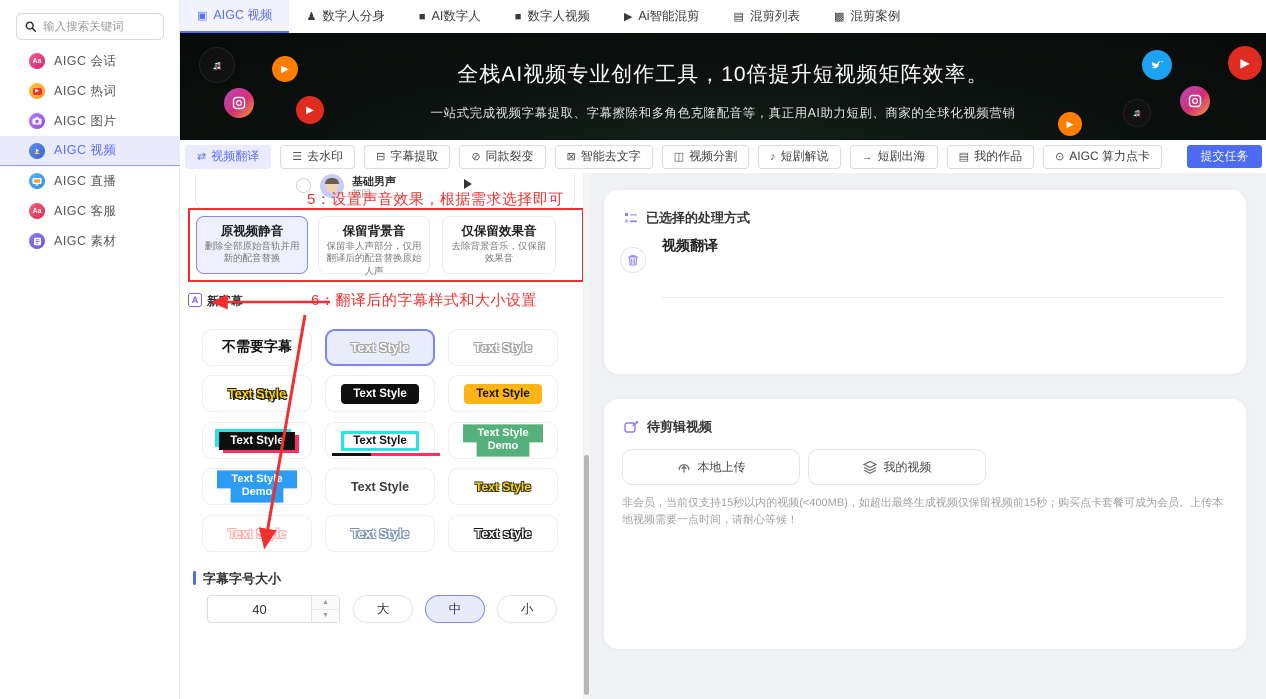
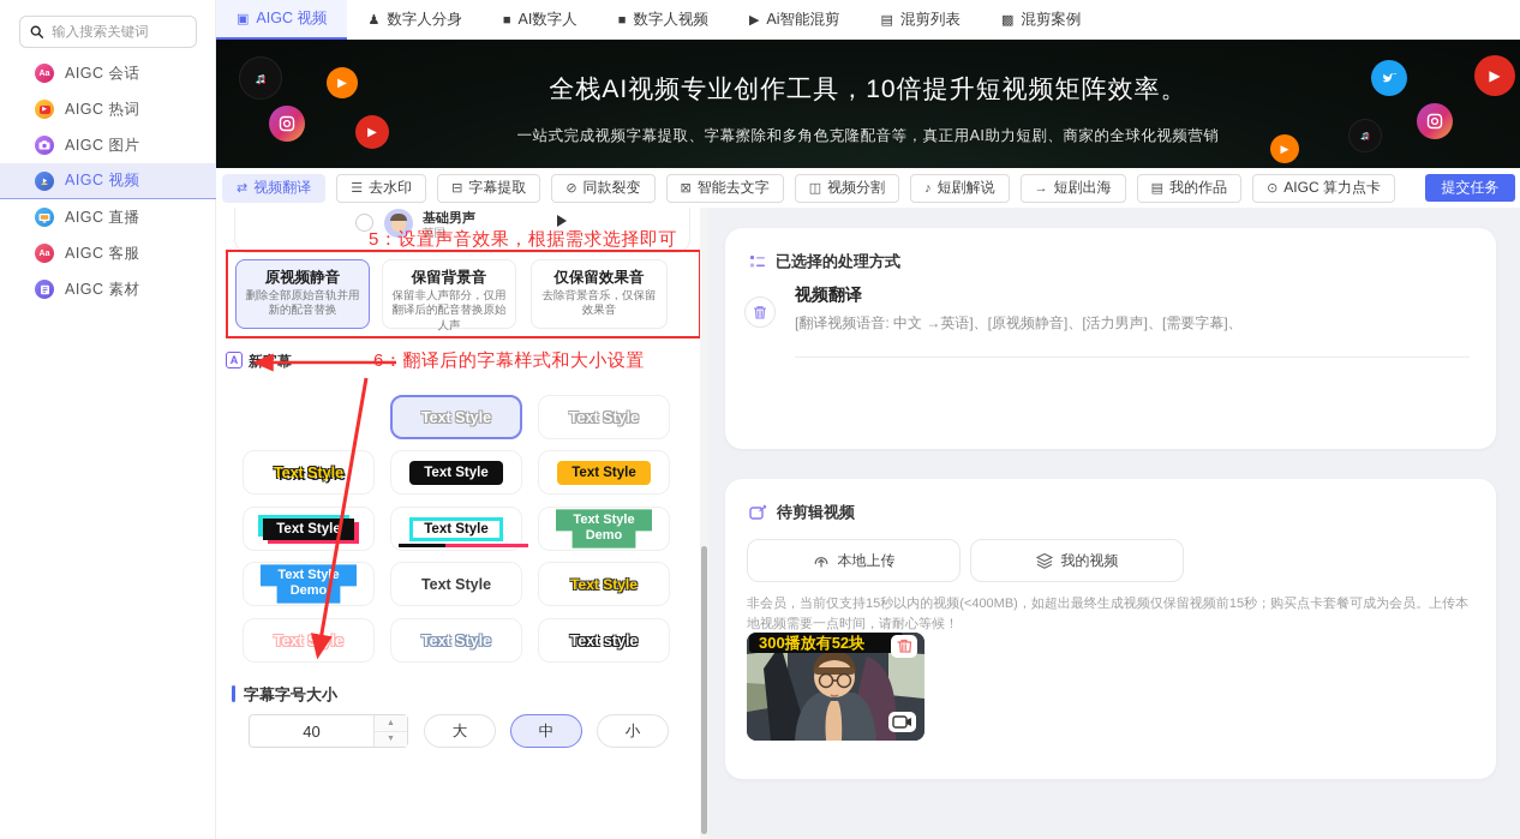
  ▣
  AIGC 视频
  ♟
  数字人分身
  ■
  AI数字人
  ■
  数字人视频
  ▶
  Ai智能混剪
  ▤
  混剪列表
  ▩
  混剪案例
  全栈AI视频专业创作工具，10倍提升短视频矩阵效率。
  一站式完成视频字幕提取、字幕擦除和多角色克隆配音等，真正用AI助力短剧、商家的全球化视频营销
  ♫
  ▶
  ▶
  ▶
  ♫
  ▶
  ⇄
  视频翻译
  ☰
  去水印
  ⊟
  字幕提取
  ⊘
  同款裂变
  ⊠
  智能去文字
  ◫
  视频分割
  ♪
  短剧解说
  →
  短剧出海
  ▤
  我的作品
  ⊙
  AIGC 算力点卡
  提交任务
  基础男声
  英国
  5：设置声音效果，根据需求选择即可
  原视频静音
  删除全部原始音轨并用新的配音替换
  保留背景音
  保留非人声部分，仅用翻译后的配音替换原始人声
  仅保留效果音
  去除背景音乐，仅保留效果音
  A
  6：翻译后的字幕样式和大小设置
- 不需要字幕
  Text Style
  Text Style
  Text Style
  Text Style
  Text Style
  Text Style
  Text Style
  Text Style Demo
  Text Stye Demo
  Text Style
  Text Style
  Text Syle
  Text Style
  Text style
  字幕字号大小
  40
  大
  中
  小
  已选择的处理方式
  视频翻译
+ [翻译视频语音: 中文 →英语]、[原视频静音]、[活力男声]、[需要字幕]、
  待剪辑视频
  本地上传
  我的视频
  非会员，当前仅支持15秒以内的视频(<400MB)，如超出最终生成视频仅保留视频前15秒；购买点卡套餐可成为会员。上传本地视频需要一点时间，请耐心等候！
+ 300播放有52块
  输入搜索关键词
  AIGC 会话
  AIGC 热词
  AIGC 图片
  AIGC 视频
  AIGC 直播
  AIGC 客服
  AIGC 素材
